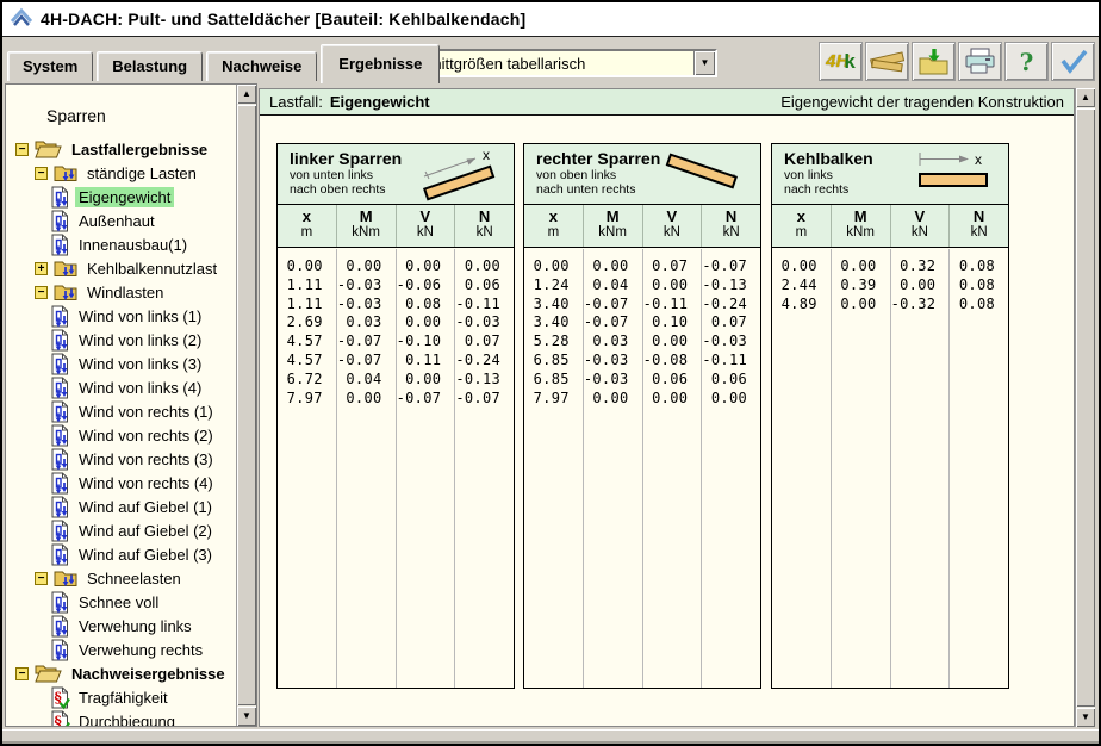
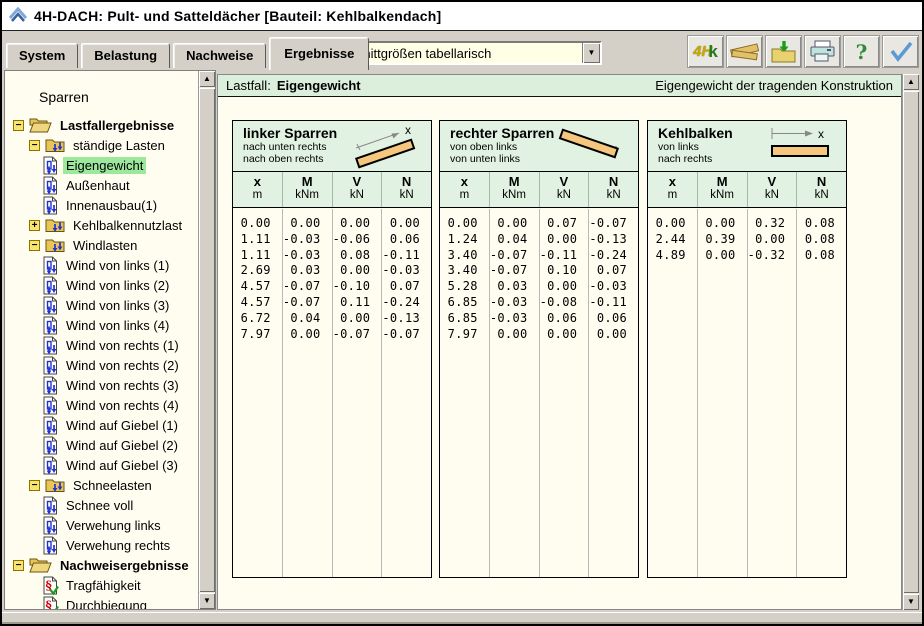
  4H-DACH: Pult- und Satteldächer [Bauteil: Kehlbalkendach]
  System
  Belastung
  Nachweise
  Ergebnisse
  ittgrößen tabellarisch
  ▼
  4H
  k
  ?
  Sparren
  −
  Lastfallergebnisse
  −
  ständige Lasten
  Eigengewicht
  Außenhaut
  Innenausbau(1)
  +
  Kehlbalkennutzlast
  −
  Windlasten
  Wind von links (1)
  Wind von links (2)
  Wind von links (3)
  Wind von links (4)
  Wind von rechts (1)
  Wind von rechts (2)
  Wind von rechts (3)
  Wind von rechts (4)
  Wind auf Giebel (1)
  Wind auf Giebel (2)
  Wind auf Giebel (3)
  −
  Schneelasten
  Schnee voll
  Verwehung links
  Verwehung rechts
  −
  Nachweisergebnisse
  §
  Tragfähigkeit
  §
  Durchbiegung
  ▲
  ▼
  Lastfall: Eigengewicht
  Eigengewicht der tragenden Konstruktion
  linker Sparren
- von unten links
+ nach unten rechts
  nach oben rechts
  x
  x
  m
  M
  kNm
  V
  kN
  N
  kN
  0.00
  1.11
  1.11
  2.69
  4.57
  4.57
  6.72
  7.97
  0.00
  -0.03
  -0.03
  0.03
  -0.07
  -0.07
  0.04
  0.00
  0.00
  -0.06
  0.08
  0.00
  -0.10
  0.11
  0.00
  -0.07
  0.00
  0.06
  -0.11
  -0.03
  0.07
  -0.24
  -0.13
  -0.07
  rechter Sparren
  von oben links
- nach unten rechts
+ von unten links
  x
  m
  M
  kNm
  V
  kN
  N
  kN
  0.00
  1.24
  3.40
  3.40
  5.28
  6.85
  6.85
  7.97
  0.00
  0.04
  -0.07
  -0.07
  0.03
  -0.03
  -0.03
  0.00
  0.07
  0.00
  -0.11
  0.10
  0.00
  -0.08
  0.06
  0.00
  -0.07
  -0.13
  -0.24
  0.07
  -0.03
  -0.11
  0.06
  0.00
  Kehlbalken
  von links
  nach rechts
  x
  x
  m
  M
  kNm
  V
  kN
  N
  kN
  0.00
  2.44
  4.89
  0.00
  0.39
  0.00
  0.32
  0.00
  -0.32
  0.08
  0.08
  0.08
  ▲
  ▼
